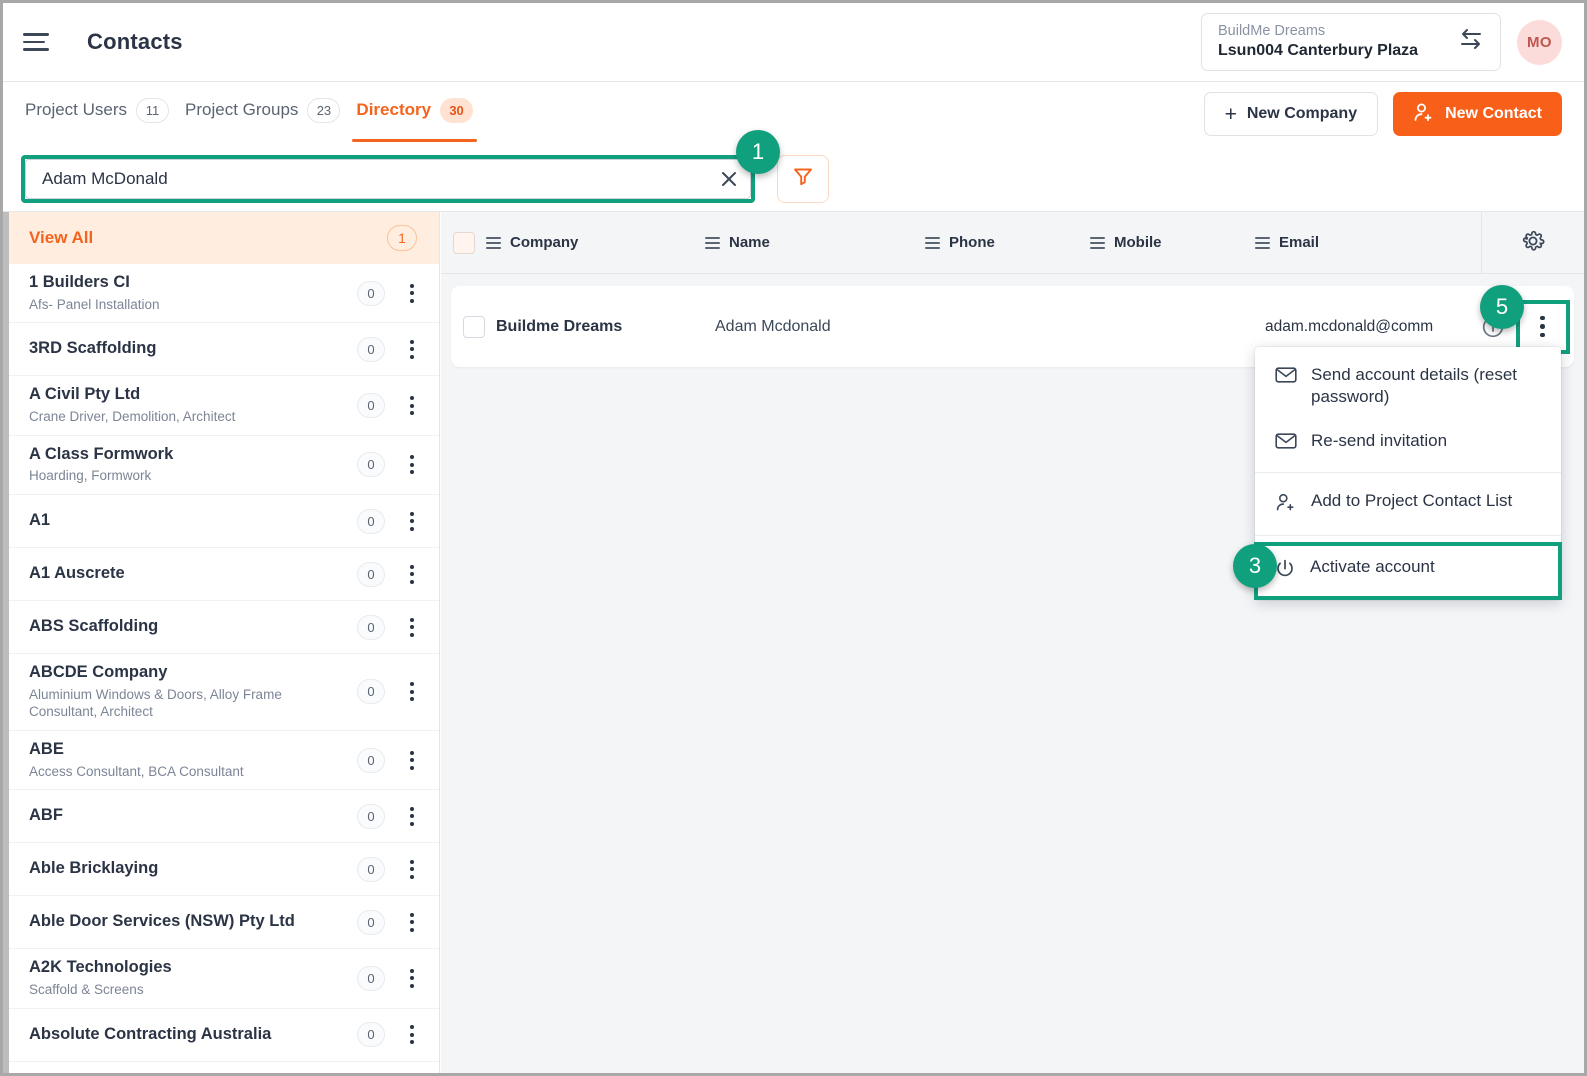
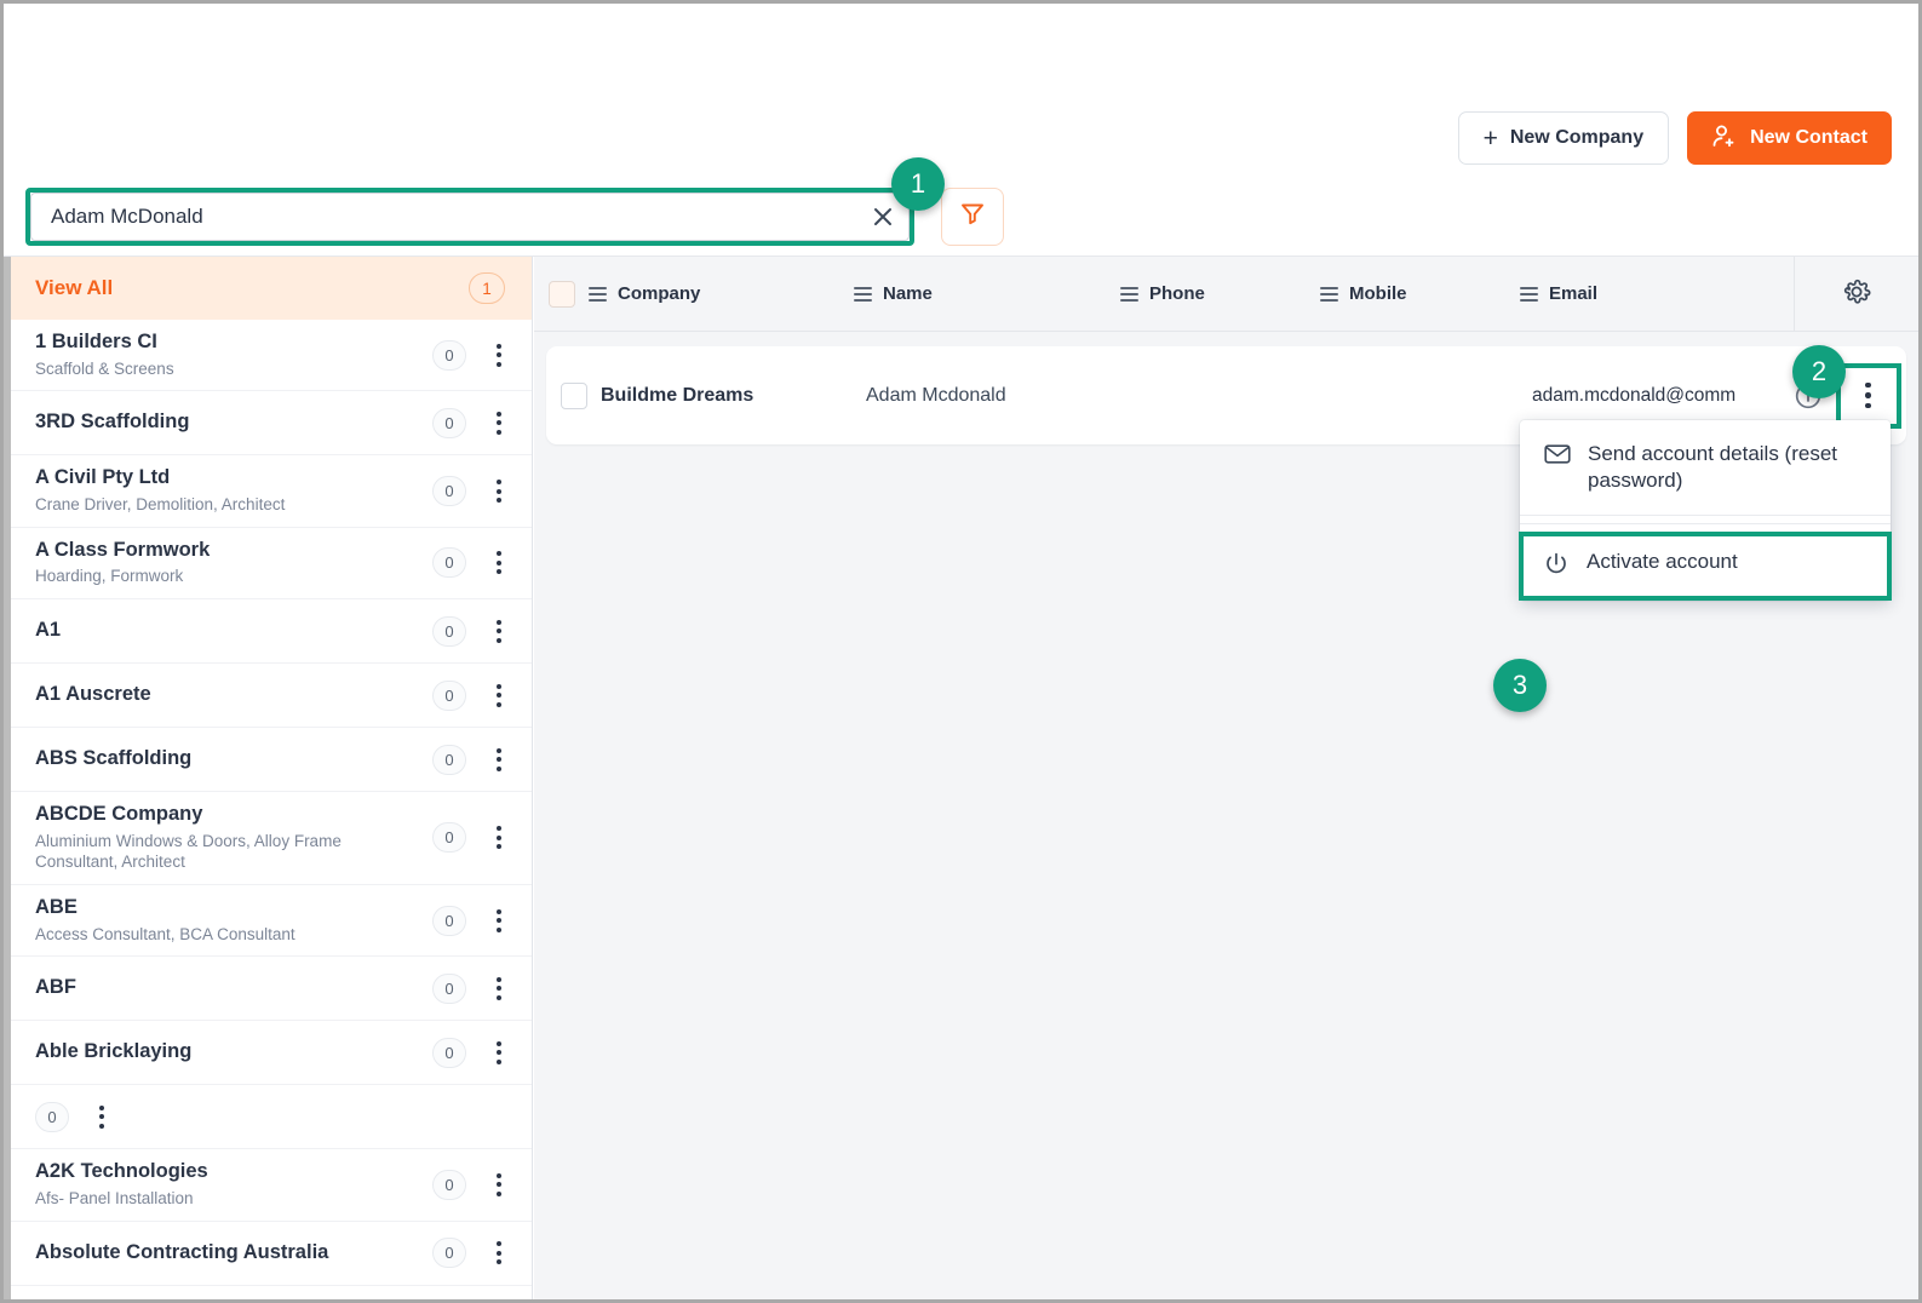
- Contacts
- BuildMe Dreams
- Lsun004 Canterbury Plaza
- MO
- Project Users
- 11
- Project Groups
- 23
- Directory
- 30
  +
  New Company
  New Contact
  Adam McDonald
  View All
  1
  1 Builders CI
- Afs- Panel Installation
+ Scaffold & Screens
  0
  3RD Scaffolding
  0
  A Civil Pty Ltd
  Crane Driver, Demolition, Architect
  0
  A Class Formwork
  Hoarding, Formwork
  0
  A1
  0
  A1 Auscrete
  0
  ABS Scaffolding
  0
  ABCDE Company
  Aluminium Windows & Doors, Alloy Frame Consultant, Architect
  0
  ABE
  Access Consultant, BCA Consultant
  0
  ABF
  0
  Able Bricklaying
  0
- Able Door Services (NSW) Pty Ltd
  0
  A2K Technologies
- Scaffold & Screens
+ Afs- Panel Installation
  0
  Absolute Contracting Australia
  0
  Company
  Name
  Phone
  Mobile
  Email
  Buildme Dreams
  Adam Mcdonald
  adam.mcdonald@comm
  Send account details (reset password)
- Re-send invitation
- Add to Project Contact List
  Activate account
  1
- 5
+ 2
  3
